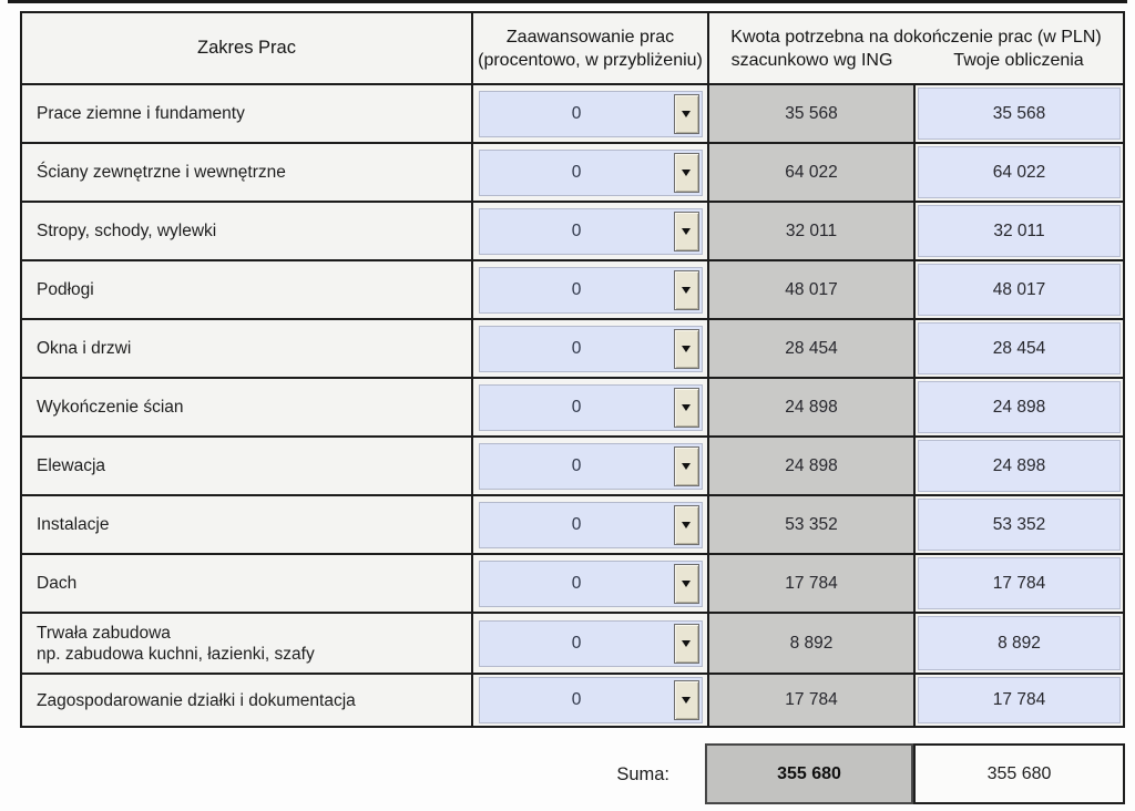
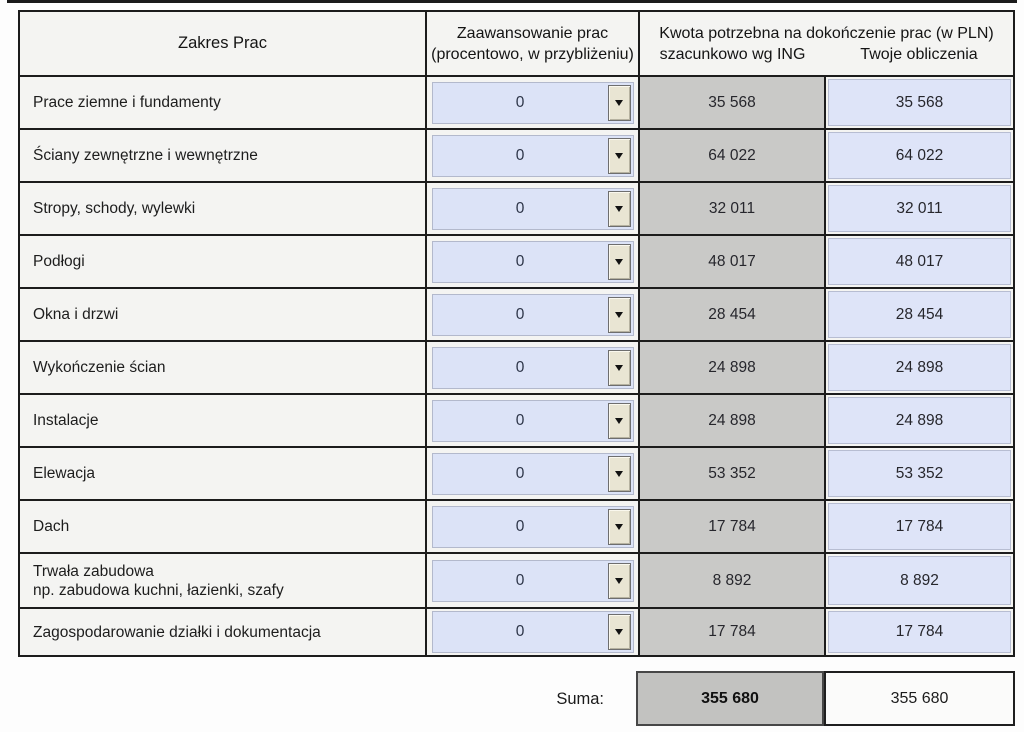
  Zakres Prac
  Zaawansowanie prac
  (procentowo, w przybliżeniu)
  Kwota potrzebna na dokończenie prac (w PLN)
  szacunkowo wg ING
  Twoje obliczenia
  Prace ziemne i fundamenty
  0
  35 568
  35 568
  Ściany zewnętrzne i wewnętrzne
  0
  64 022
  64 022
  Stropy, schody, wylewki
  0
  32 011
  32 011
  Podłogi
  0
  48 017
  48 017
  Okna i drzwi
  0
  28 454
  28 454
  Wykończenie ścian
  0
  24 898
  24 898
- Elewacja
+ Instalacje
  0
  24 898
  24 898
- Instalacje
+ Elewacja
  0
  53 352
  53 352
  Dach
  0
  17 784
  17 784
  Trwała zabudowa
  np. zabudowa kuchni, łazienki, szafy
  0
  8 892
  8 892
  Zagospodarowanie działki i dokumentacja
  0
  17 784
  17 784
  Suma:
  355 680
  355 680
